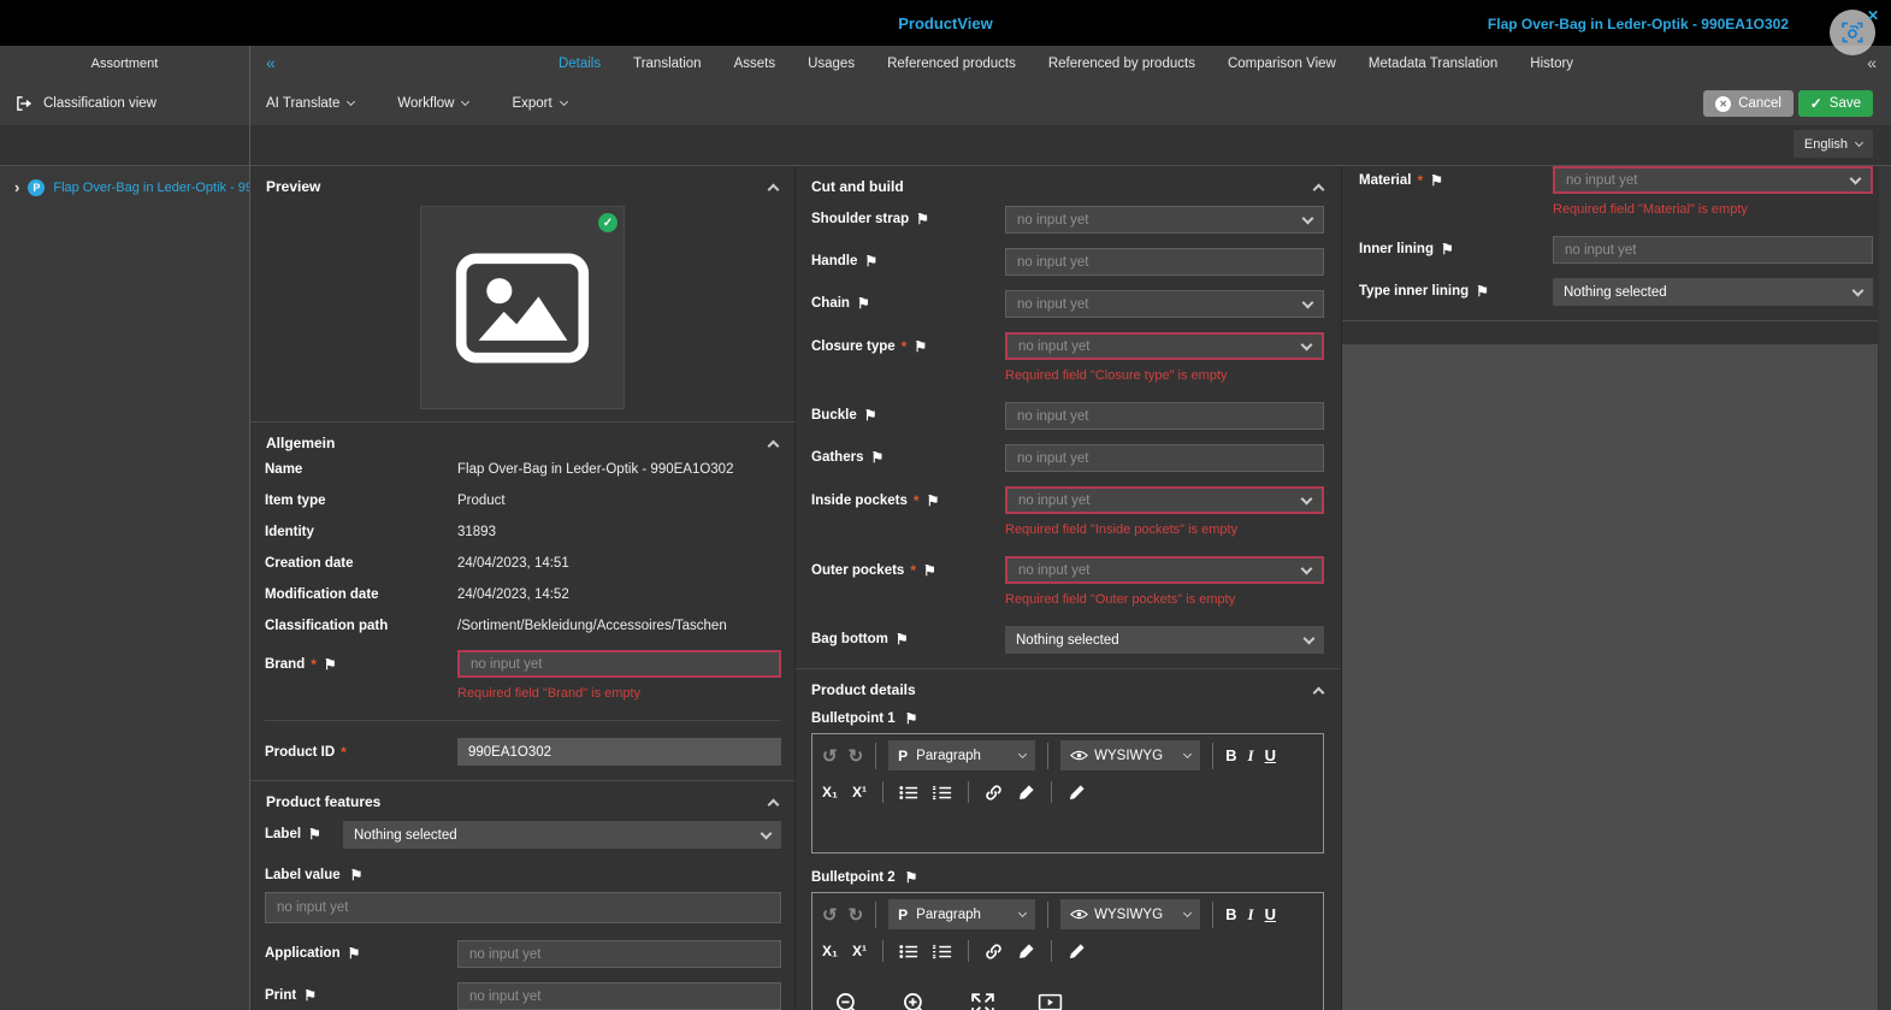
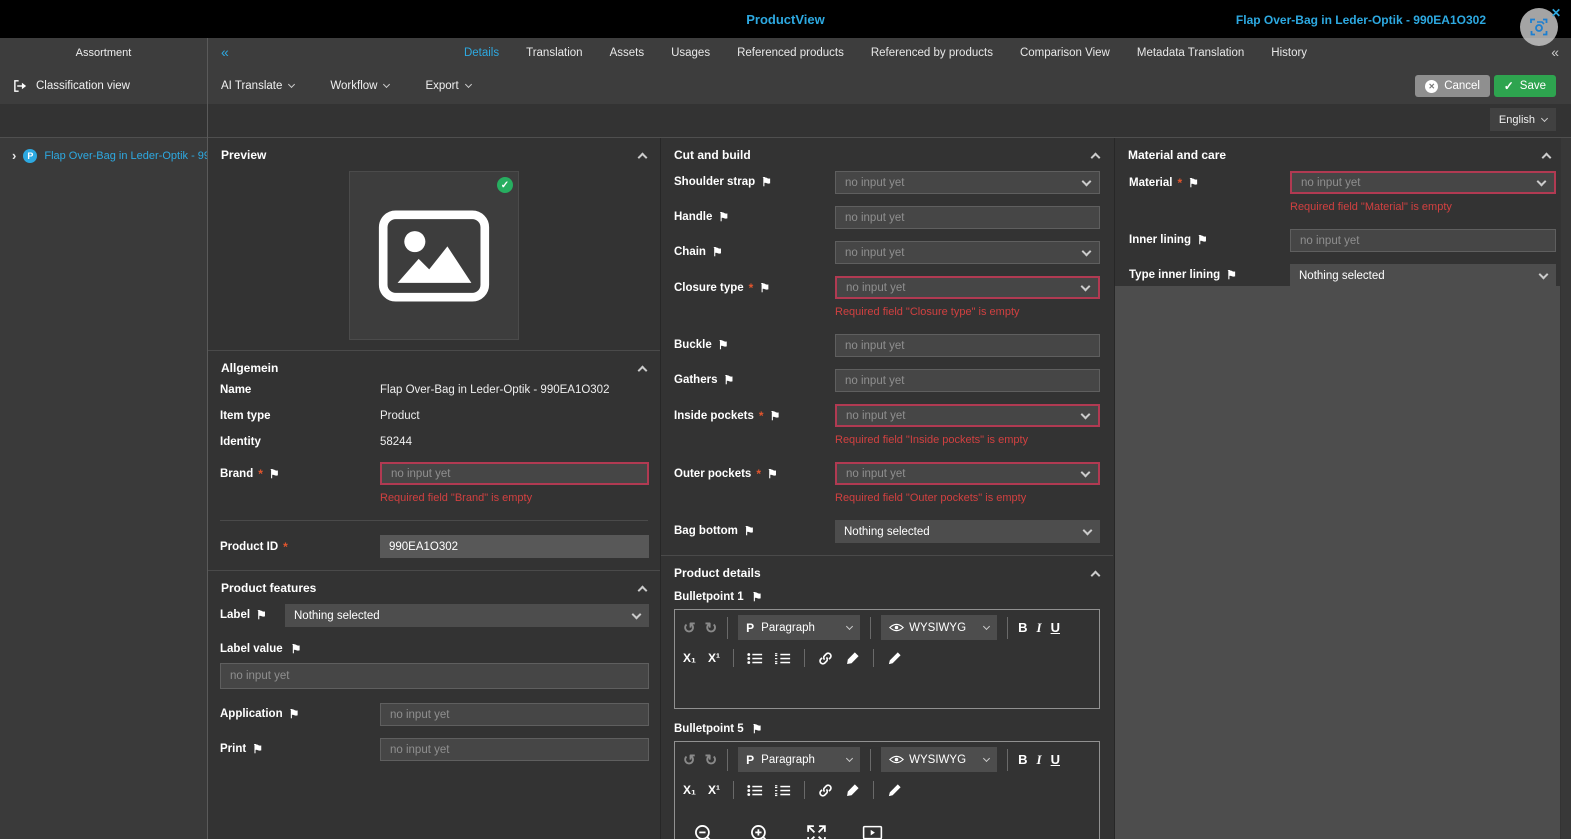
  ProductView
  Flap Over-Bag in Leder-Optik - 990EA1O302
  ✕
  Assortment
  «
  Details
  Translation
  Assets
  Usages
  Referenced products
  Referenced by products
  Comparison View
  Metadata Translation
  History
  «
  Classification view
  AI Translate
  Workflow
  Export
  ✕
  Cancel
  ✓
  Save
  English
  ›
  P
  Flap Over-Bag in Leder-Optik - 9
  Preview
  ✓
  Allgemein
  Name
  Flap Over-Bag in Leder-Optik - 990EA1O302
  Item type
  Product
  Identity
- 31893
+ 58244
- Creation date
- 24/04/2023, 14:51
- Modification date
- 24/04/2023, 14:52
- Classification path
- /Sortiment/Bekleidung/Accessoires/Taschen
  Brand
  *
  ⚑
  no input yet
  Required field "Brand" is empty
  Product ID
  *
  990EA1O302
  Product features
  Label
  ⚑
  Nothing selected
  Label value
  ⚑
  no input yet
  Application
  ⚑
  no input yet
  Print
  ⚑
  no input yet
  Cut and build
  Shoulder strap
  ⚑
  no input yet
  Handle
  ⚑
  no input yet
  Chain
  ⚑
  no input yet
  Closure type
  *
  ⚑
  no input yet
  Required field "Closure type" is empty
  Buckle
  ⚑
  no input yet
  Gathers
  ⚑
  no input yet
  Inside pockets
  *
  ⚑
  no input yet
  Required field "Inside pockets" is empty
  Outer pockets
  *
  ⚑
  no input yet
  Required field "Outer pockets" is empty
  Bag bottom
  ⚑
  Nothing selected
  Product details
  Bulletpoint 1
  ⚑
  ↺
  ↻
  P
  Paragraph
  WYSIWYG
  B
  I
  U
  X₁
  X¹
- Bulletpoint 2
+ Bulletpoint 5
  ⚑
  ↺
  ↻
  P
  Paragraph
  WYSIWYG
  B
  I
  U
  X₁
  X¹
+ Material and care
  Material
  *
  ⚑
  no input yet
  Required field "Material" is empty
  Inner lining
  ⚑
  no input yet
  Type inner lining
  ⚑
  Nothing selected
